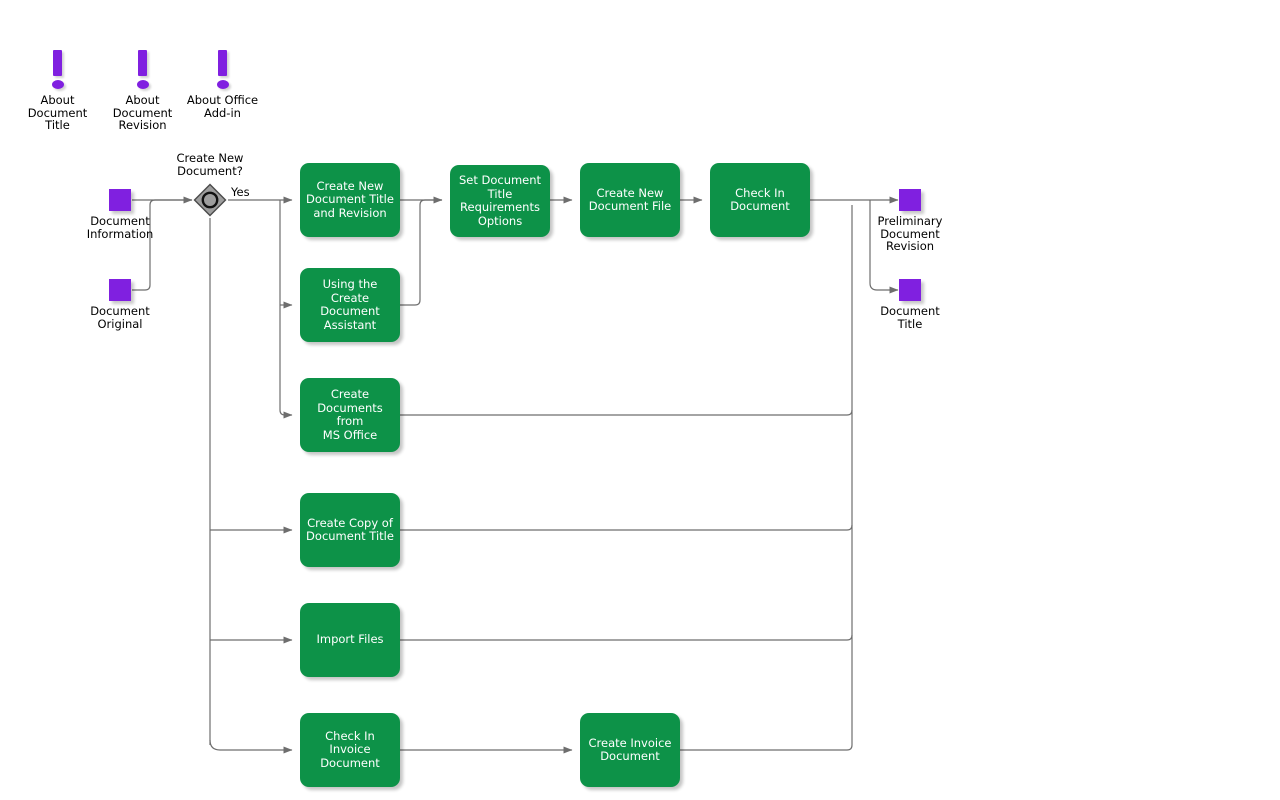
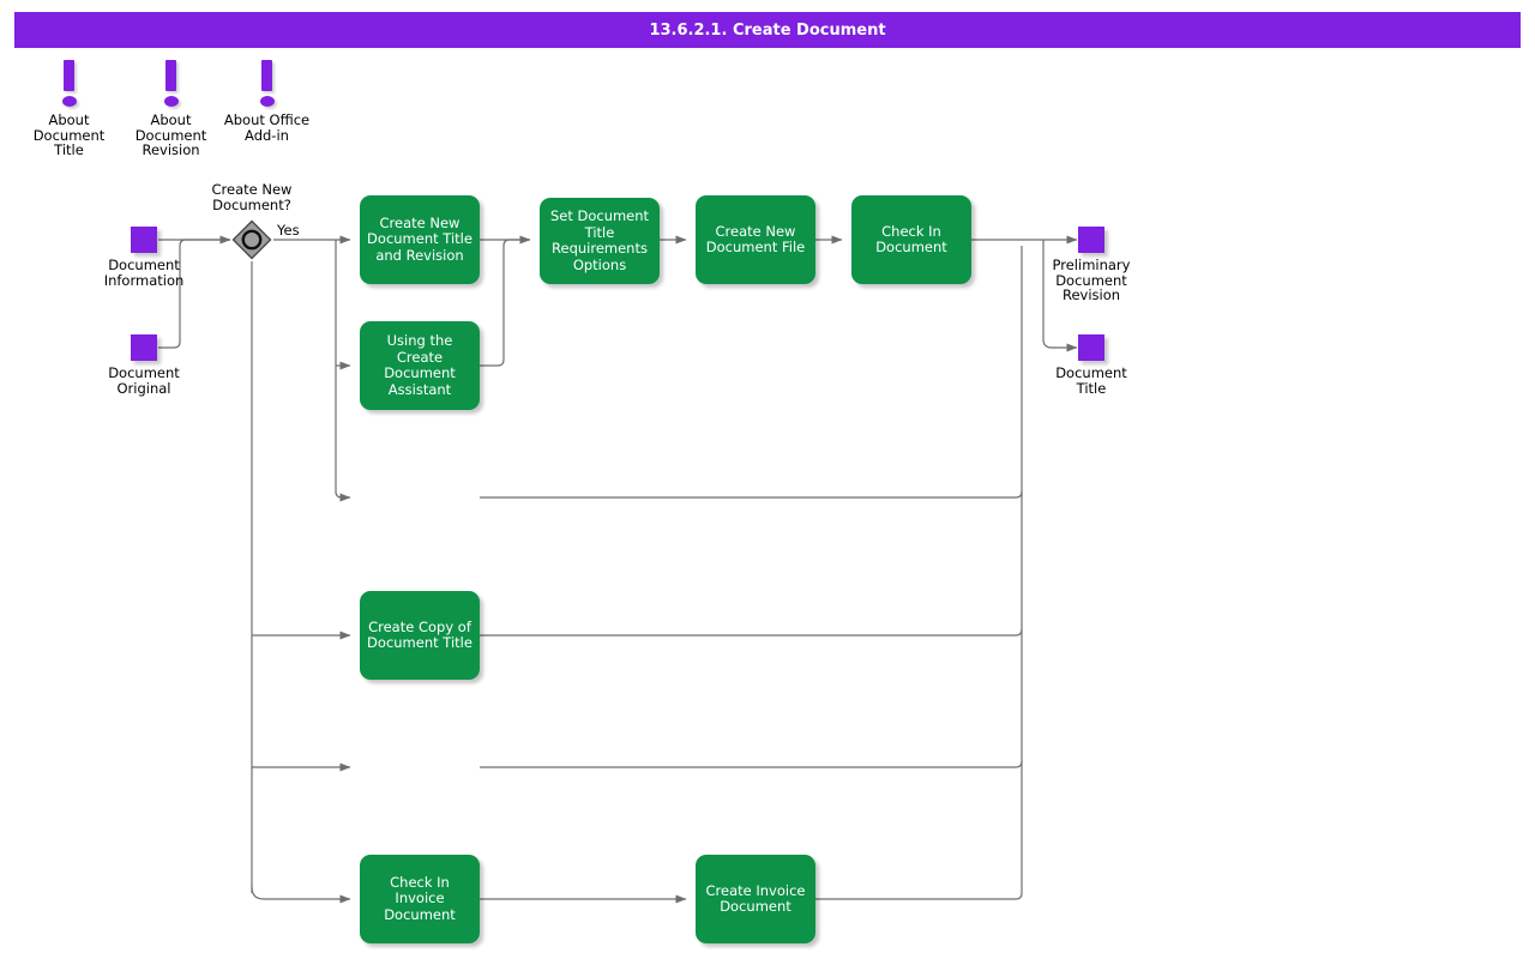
+ 13.6.2.1. Create Document
  About
  Document
  Title
  About
  Document
  Revision
  About Office
  Add-in
  Document
  Information
  Document
  Original
  Create New
  Document?
  Yes
  Create New
  Document Title
  and Revision
  Set Document
  Title
  Requirements
  Options
  Create New
  Document File
  Check In
  Document
  Using the Create
  Document
  Assistant
- Create
- Documents from
- MS Office
  Create Copy of
  Document Title
- Import Files
  Check In
  Invoice
  Document
  Create Invoice
  Document
  Preliminary
  Document
  Revision
  Document
  Title
